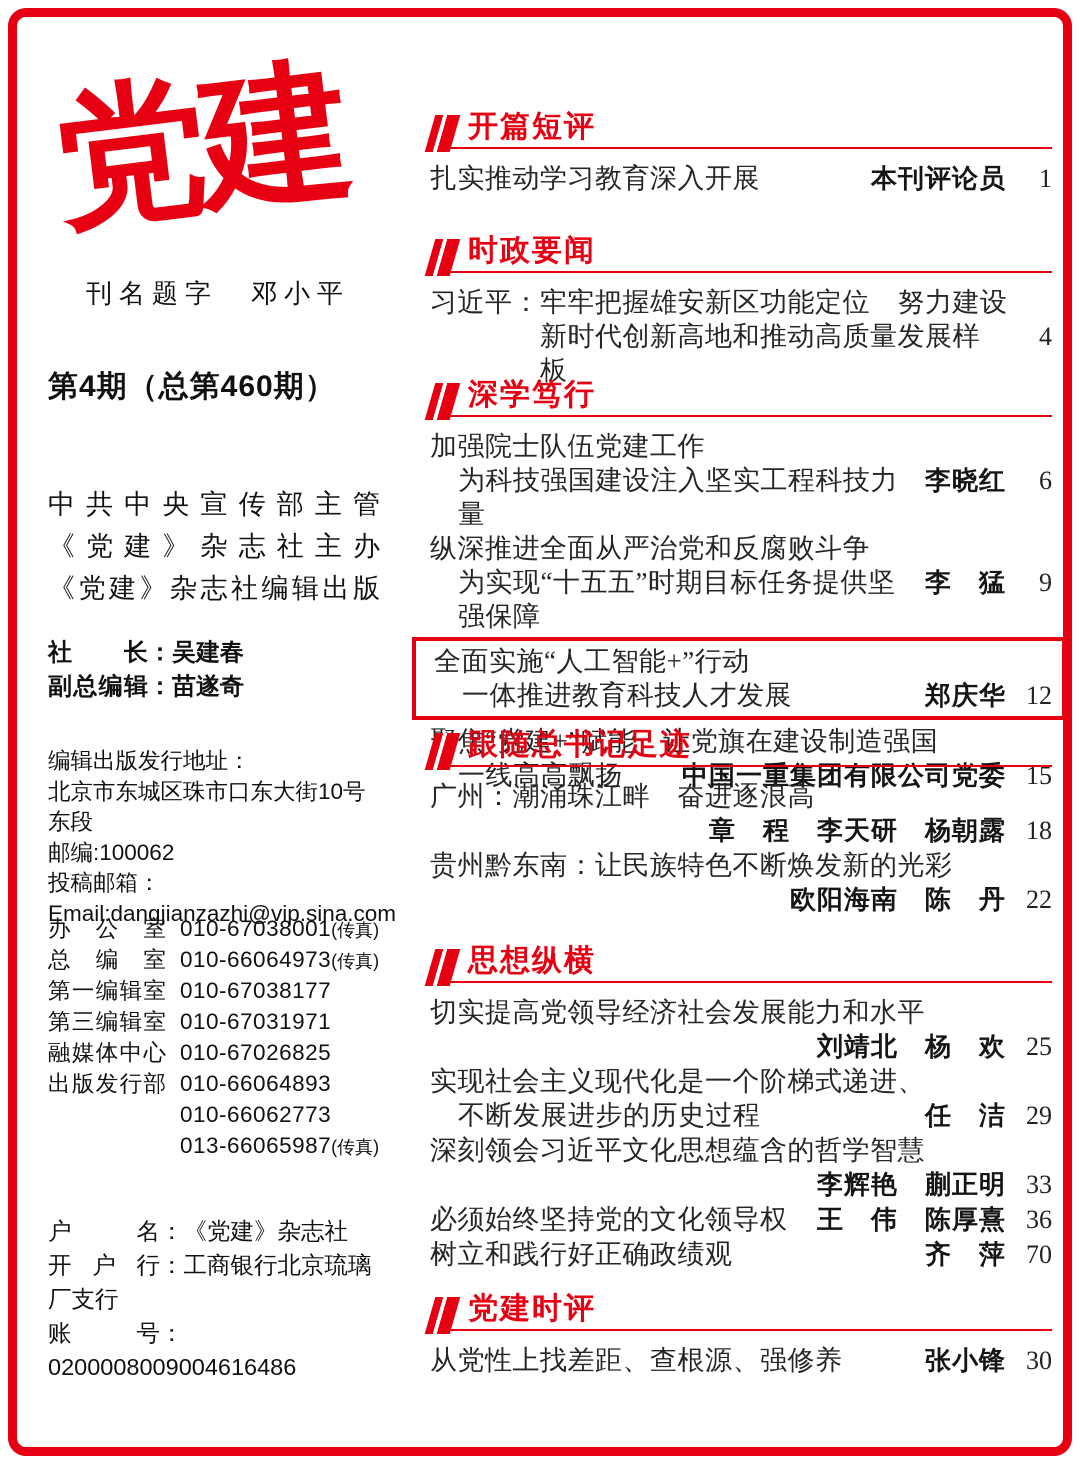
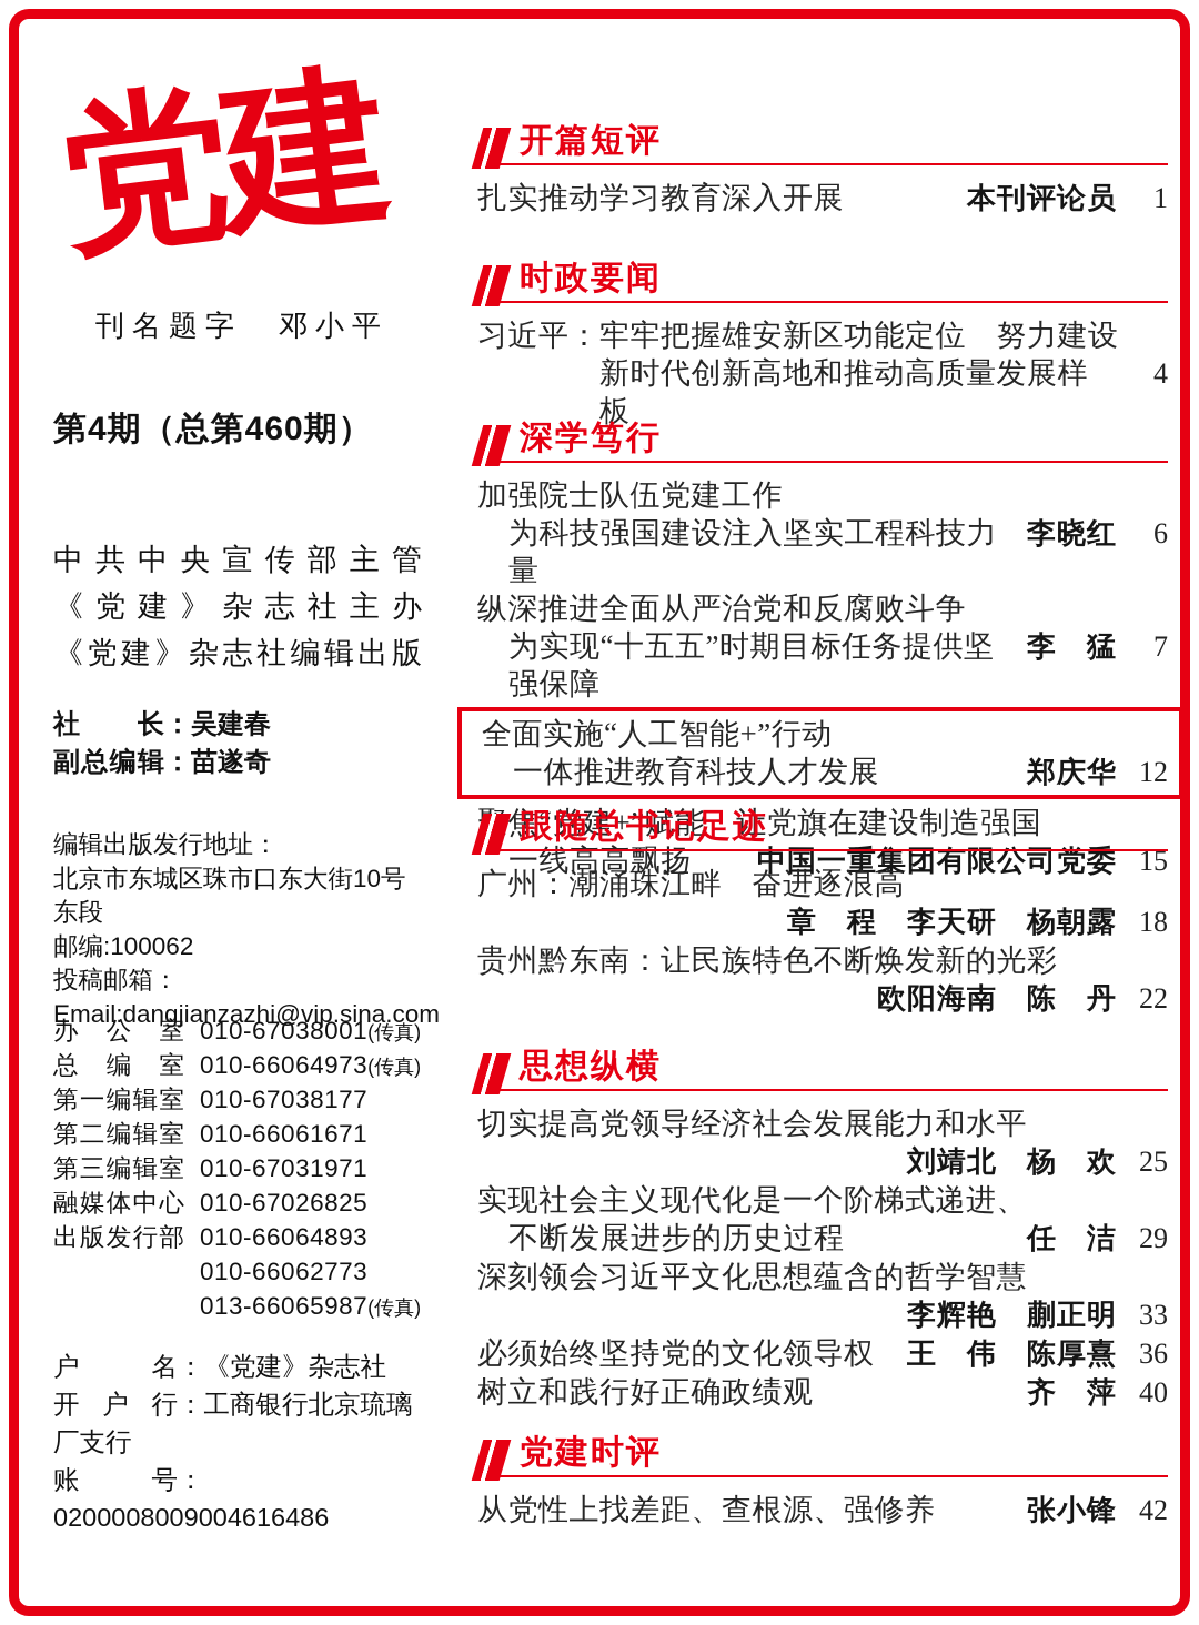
  刊名题字 邓小平
  第4期（总第460期）
  中共中央宣传部主管
  《党建》杂志社主办
  《党建》杂志社编辑出版
  社长：吴建春
  副总编辑：苗遂奇
  编辑出版发行地址：
  北京市东城区珠市口东大街10号东段
  邮编:100062
  投稿邮箱：
  Email:dangjianzazhi@vip.sina.com
  办公室 010-67038001(传真)
  总编室 010-66064973(传真)
  第一编辑室 010-67038177
+ 第二编辑室 010-66061671
  第三编辑室 010-67031971
  融媒体中心 010-67026825
  出版发行部 010-66064893
  010-66062773
  013-66065987(传真)
  户名：《党建》杂志社
  开户行：工商银行北京琉璃厂支行
  账号：0200008009004616486
  开篇短评
  扎实推动学习教育深入开展
  本刊评论员
  1
  时政要闻
  习近平：牢牢把握雄安新区功能定位 努力建设
  新时代创新高地和推动高质量发展样板
  4
  深学笃行
  加强院士队伍党建工作
  为科技强国建设注入坚实工程科技力量
  李晓红
  6
  纵深推进全面从严治党和反腐败斗争
  为实现“十五五”时期目标任务提供坚强保障
  李 猛
- 9
+ 7
  全面实施“人工智能+”行动
  一体推进教育科技人才发展
  郑庆华
  12
  焦“党建+”赋能 让党旗在建设制造强国
  一线高高飘扬
  中国一重集团有限公司党委
  15
  跟随总书记足迹
  广州：潮涌珠江畔 奋进逐浪高
  章 程 李天研 杨朝露
  18
  贵州黔东南：让民族特色不断焕发新的光彩
  欧阳海南 陈 丹
  22
  思想纵横
  切实提高党领导经济社会发展能力和水平
  刘靖北 杨 欢
  25
  实现社会主义现代化是一个阶梯式递进、
  不断发展进步的历史过程
  任 洁
  29
  深刻领会习近平文化思想蕴含的哲学智慧
  李辉艳 蒯正明
  33
  必须始终坚持党的文化领导权
  王 伟 陈厚熹
  36
  树立和践行好正确政绩观
  齐 萍
- 70
+ 40
  党建时评
  从党性上找差距、查根源、强修养
  张小锋
- 30
+ 42
